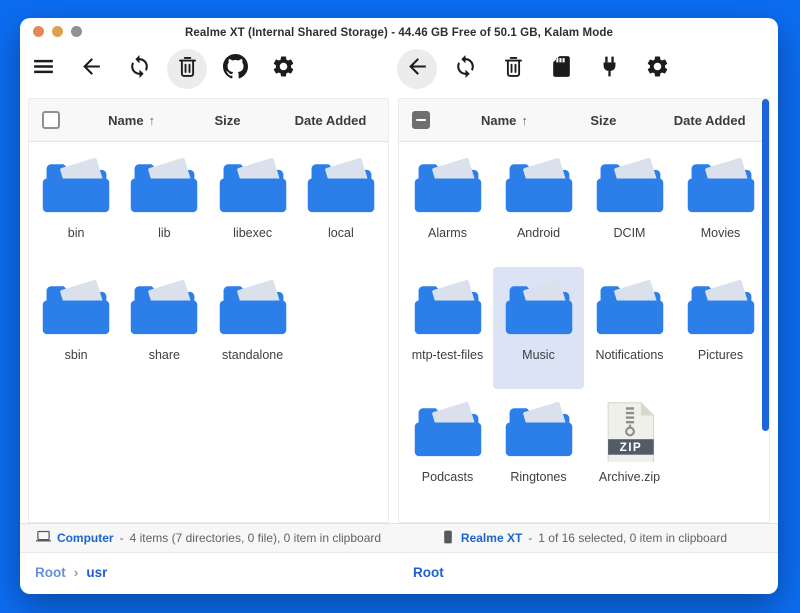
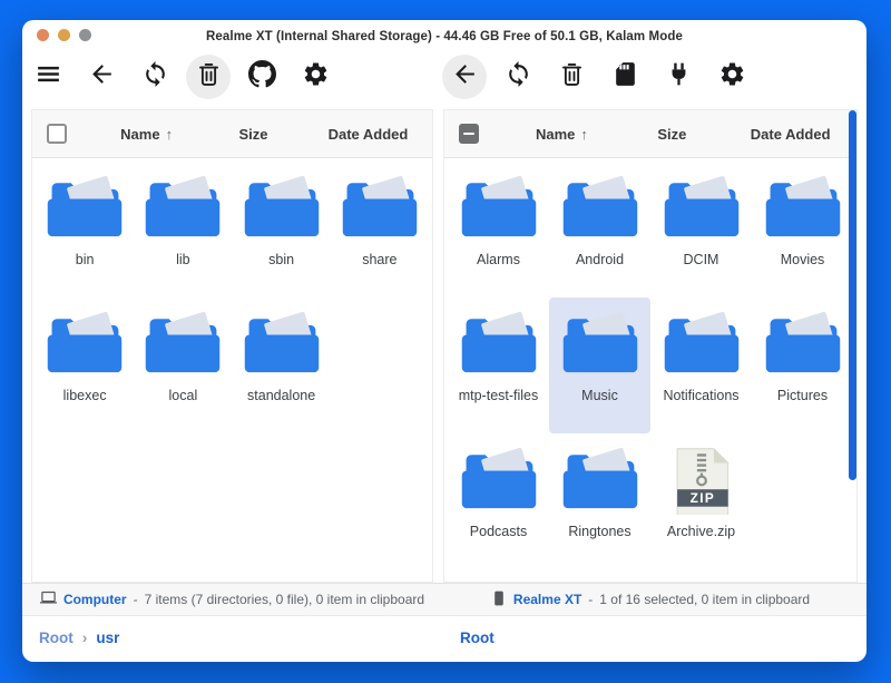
  Realme XT (Internal Shared Storage) - 44.46 GB Free of 50.1 GB, Kalam Mode
  Name
  ↑
  Size
  Date Added
  bin
  lib
- libexec
+ sbin
- local
+ share
- sbin
+ libexec
- share
+ local
  standalone
  Name
  ↑
  Size
  Date Added
  Alarms
  Android
  DCIM
  Movies
  mtp-test-files
  Music
  Notifications
  Pictures
  Podcasts
  Ringtones
  ZIP
  Archive.zip
  Computer
  -
- 4 items (7 directories, 0 file), 0 item in clipboard
+ 7 items (7 directories, 0 file), 0 item in clipboard
  Realme XT
  -
  1 of 16 selected, 0 item in clipboard
  Root
  ›
  usr
  Root
